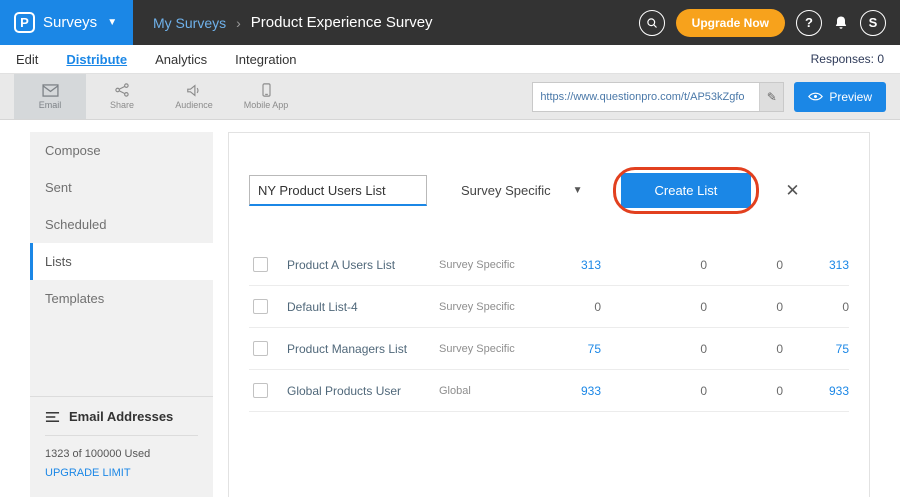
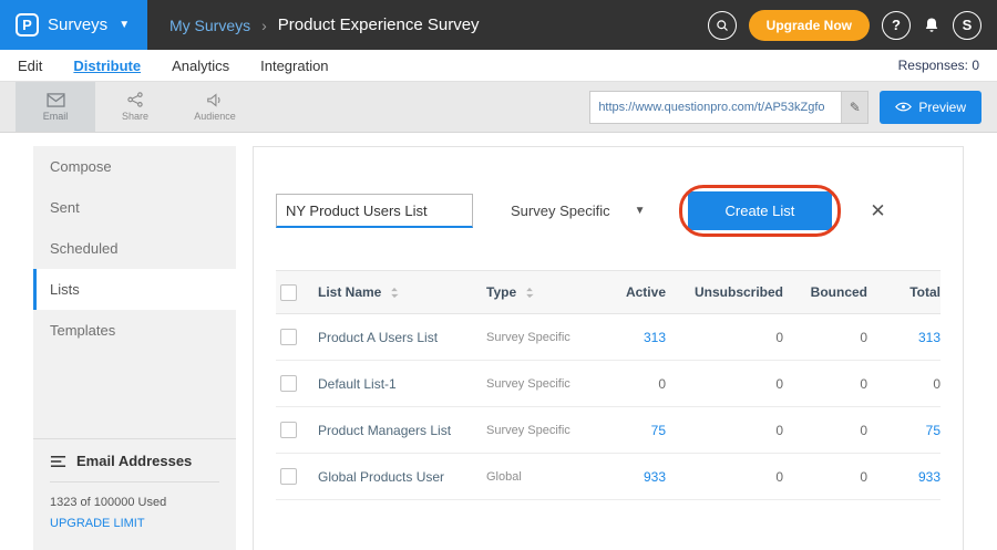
  P
  Surveys
  ▼
  My Surveys
  ›
  Product Experience Survey
  Upgrade Now
  ?
  S
  Edit
  Distribute
  Analytics
  Integration
  Responses: 0
  Email
  Share
  Audience
- Mobile App
  https://www.questionpro.com/t/AP53kZgfo
  ✎
  Preview
  Compose
  Sent
  Scheduled
  Lists
  Templates
  Email Addresses
  1323 of 100000 Used
  UPGRADE LIMIT
  NY Product Users List
  Survey Specific
  ▼
  Create List
  ✕
+ List Name
+ Type
+ Active
+ Unsubscribed
+ Bounced
+ Total
  Product A Users List
  Survey Specific
  313
  0
  0
  313
- Default List-4
+ Default List-1
  Survey Specific
  0
  0
  0
  0
  Product Managers List
  Survey Specific
  75
  0
  0
  75
  Global Products User
  Global
  933
  0
  0
  933
